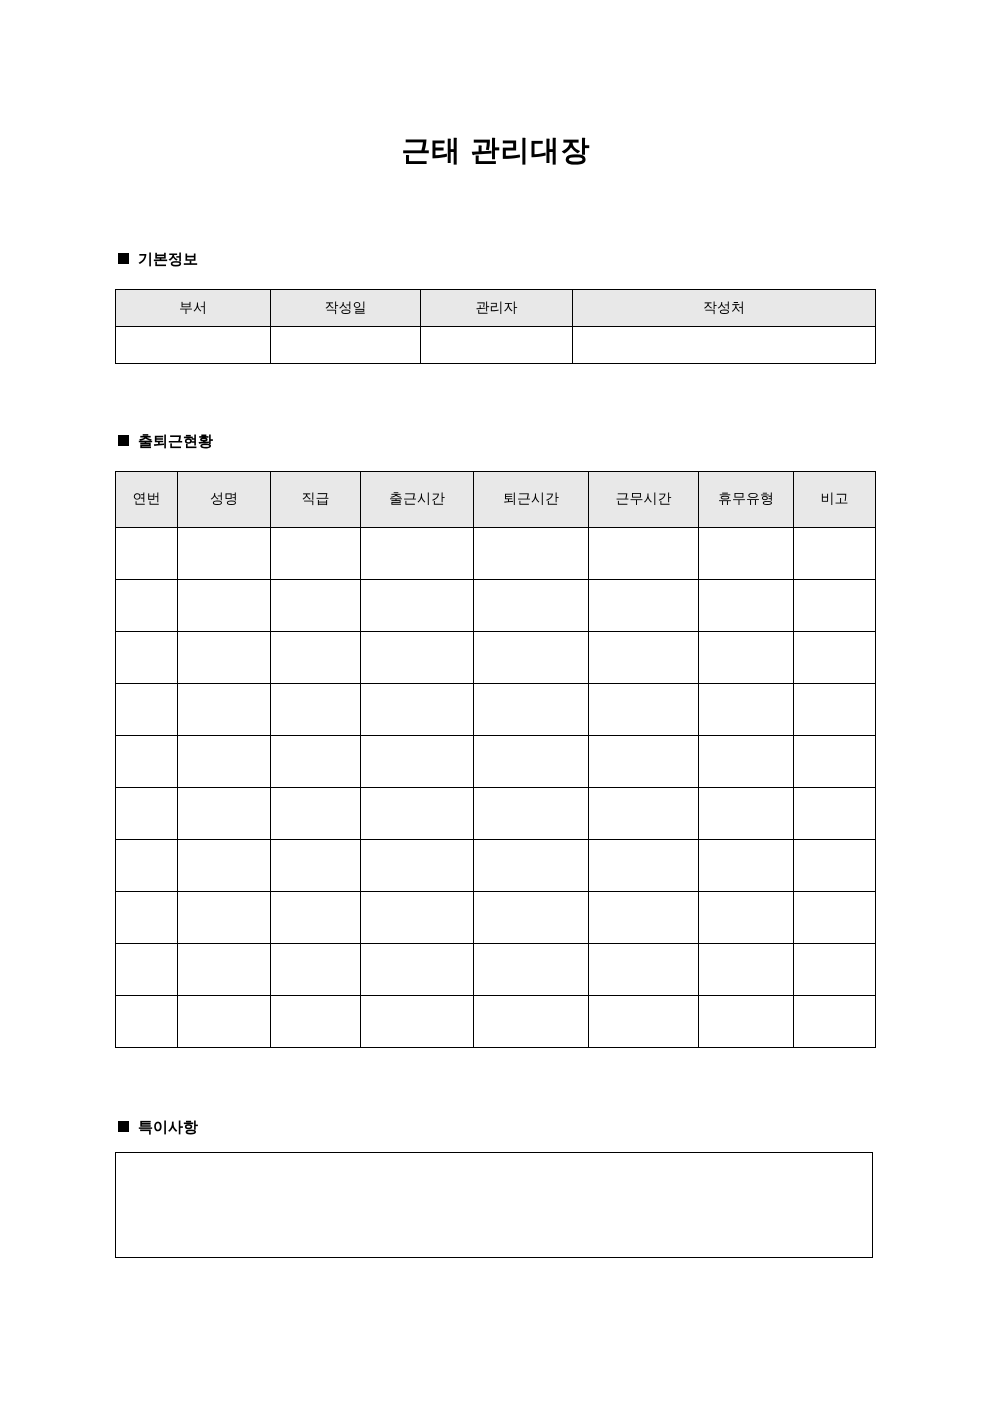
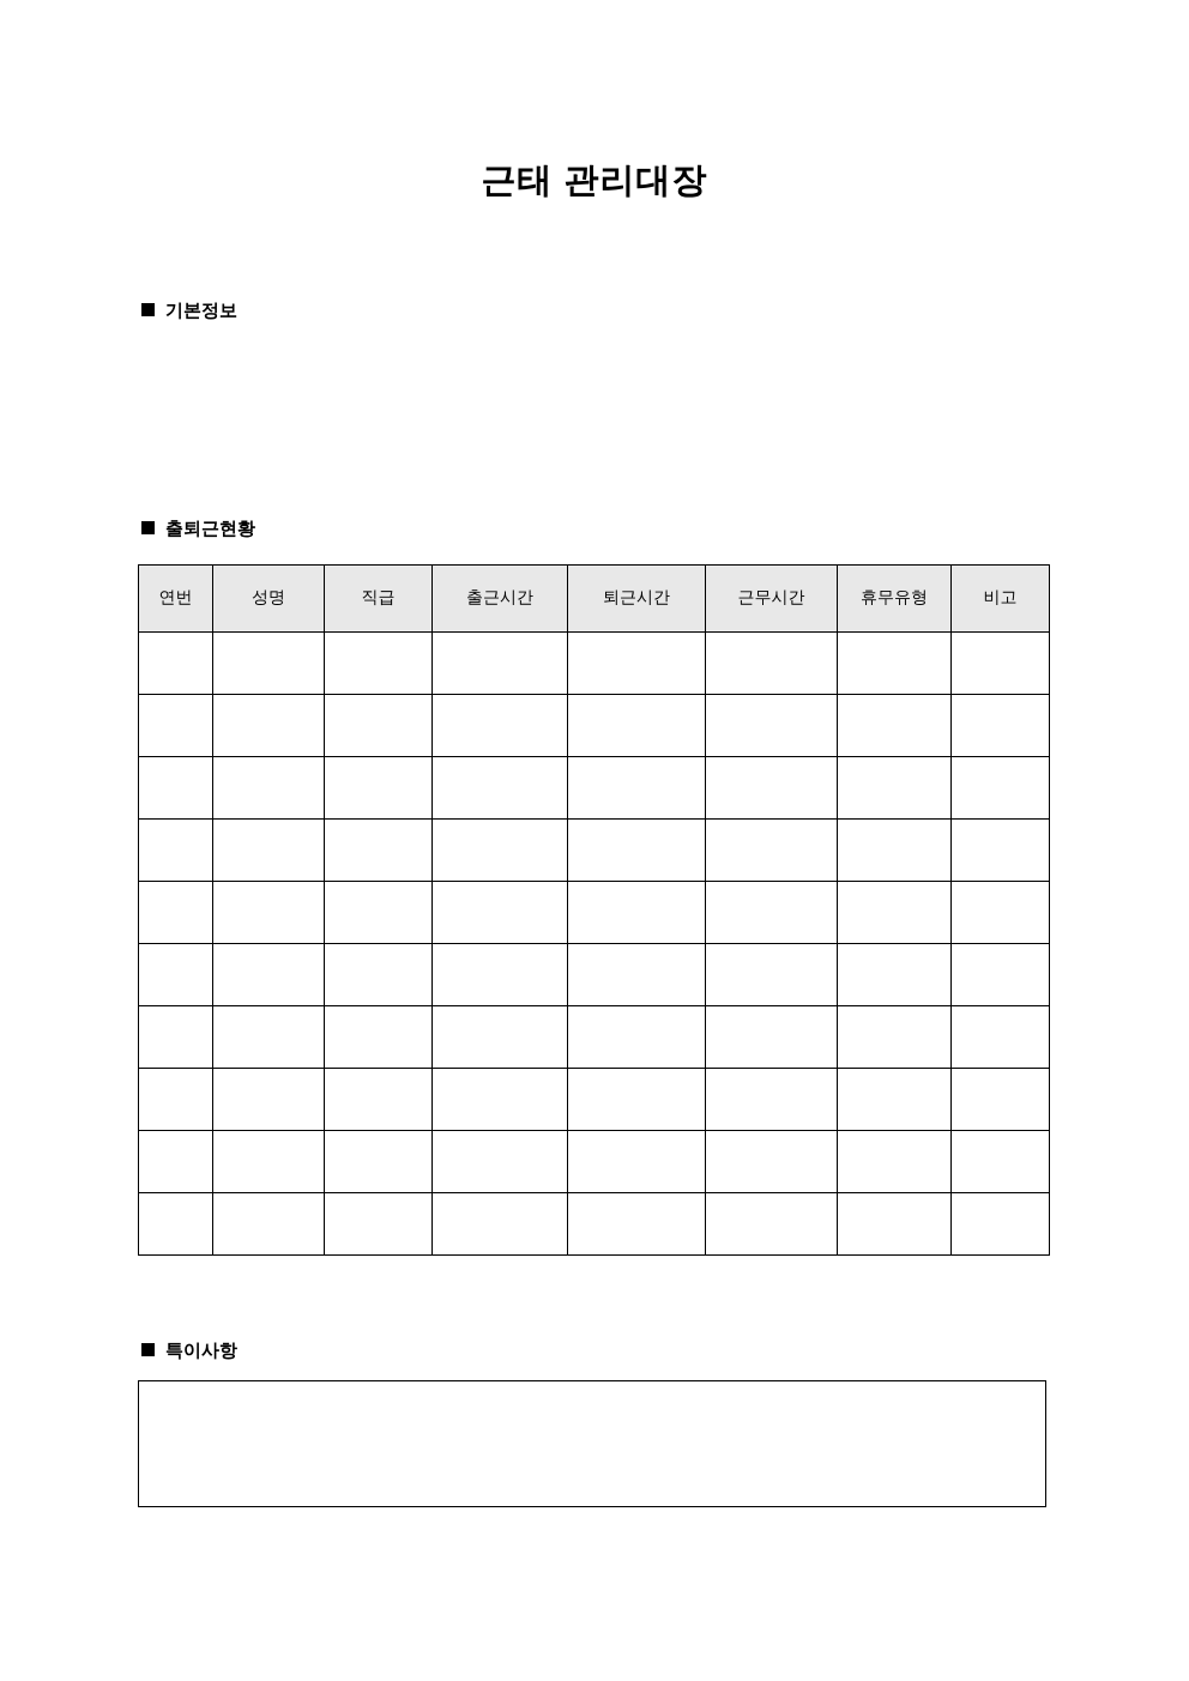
  근태 관리대장
  기본정보
- 부서	작성일	관리자	작성처
  출퇴근현황
  연번	성명	직급	출근시간	퇴근시간	근무시간	휴무유형	비고
  특이사항
